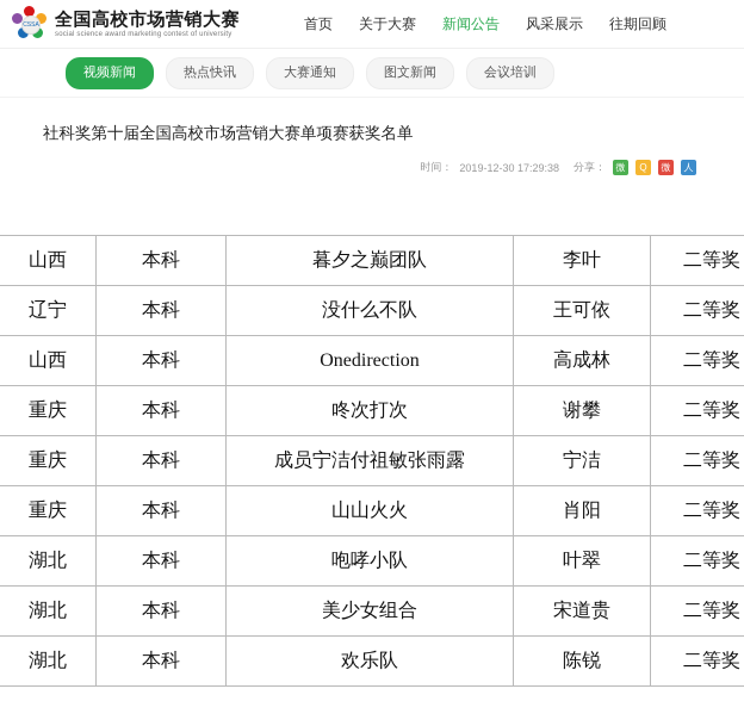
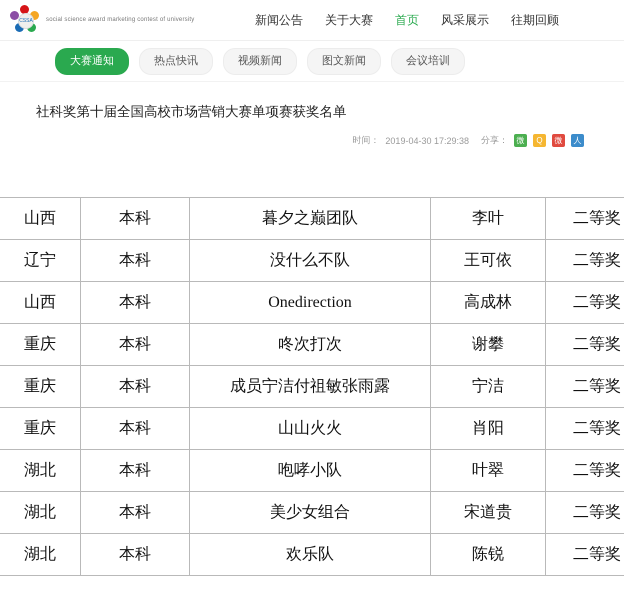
- 全国高校市场营销大赛
- 首页
+ 新闻公告
  关于大赛
- 新闻公告
+ 首页
  风采展示
  往期回顾
- 视频新闻
+ 大赛通知
  热点快讯
- 大赛通知
+ 视频新闻
  图文新闻
  会议培训
  社科奖第十届全国高校市场营销大赛单项赛获奖名单
  时间：
- 2019-12-30 17:29:38
+ 2019-04-30 17:29:38
  分享：
  微
  Q
  微
  人
  山西	本科	暮夕之巅团队	李叶	二等奖
  辽宁	本科	没什么不队	王可依	二等奖
  山西	本科	Onedirection	高成林	二等奖
  重庆	本科	咚次打次	谢攀	二等奖
  重庆	本科	成员宁洁付祖敏张雨露	宁洁	二等奖
  重庆	本科	山山火火	肖阳	二等奖
  湖北	本科	咆哮小队	叶翠	二等奖
  湖北	本科	美少女组合	宋道贵	二等奖
  湖北	本科	欢乐队	陈锐	二等奖
